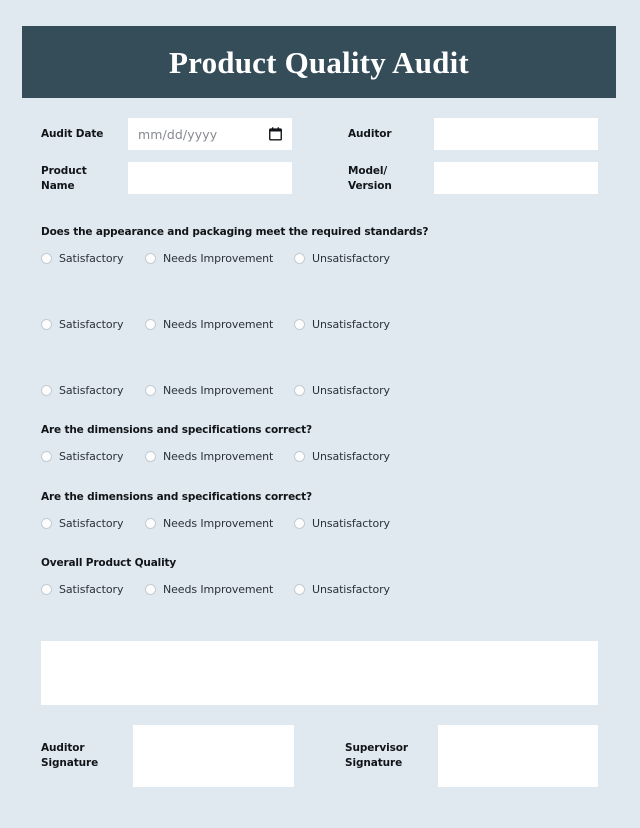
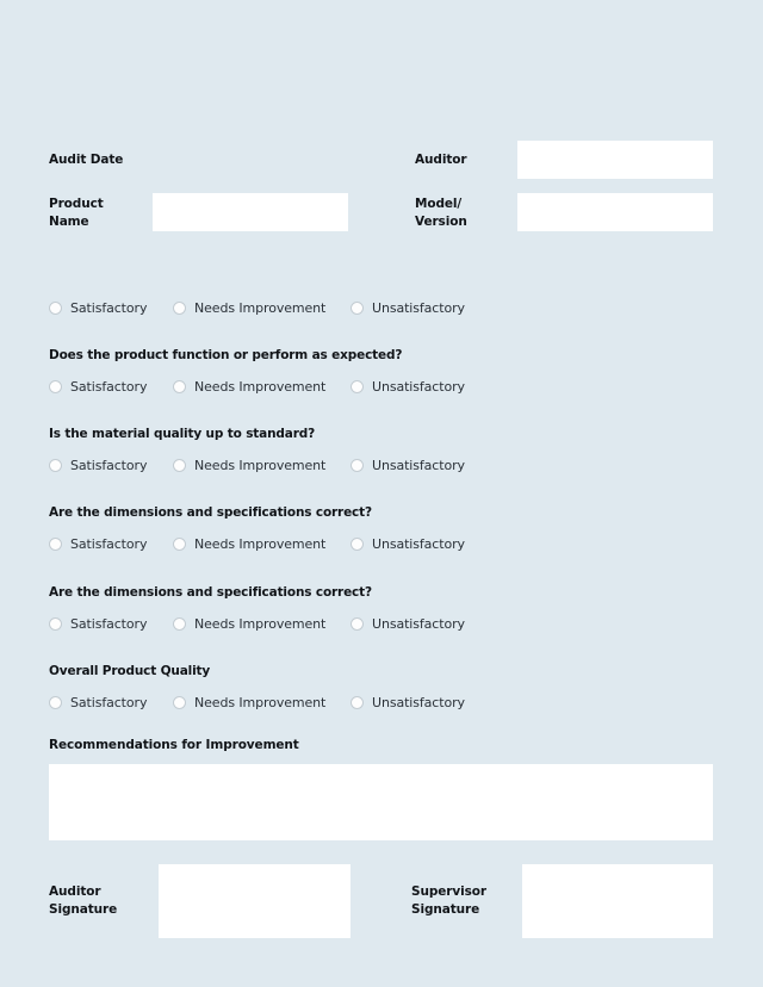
- Product Quality Audit
  Audit Date
- mm/dd/yyyy
  Auditor
  Product
  Name
  Model/
  Version
- Does the appearance and packaging meet the required standards?
  Satisfactory
  Needs Improvement
  Unsatisfactory
+ Does the product function or perform as expected?
  Satisfactory
  Needs Improvement
  Unsatisfactory
+ Is the material quality up to standard?
  Satisfactory
  Needs Improvement
  Unsatisfactory
  Are the dimensions and specifications correct?
  Satisfactory
  Needs Improvement
  Unsatisfactory
  Are the dimensions and specifications correct?
  Satisfactory
  Needs Improvement
  Unsatisfactory
  Overall Product Quality
  Satisfactory
  Needs Improvement
  Unsatisfactory
+ Recommendations for Improvement
  Auditor
  Signature
  Supervisor
  Signature
